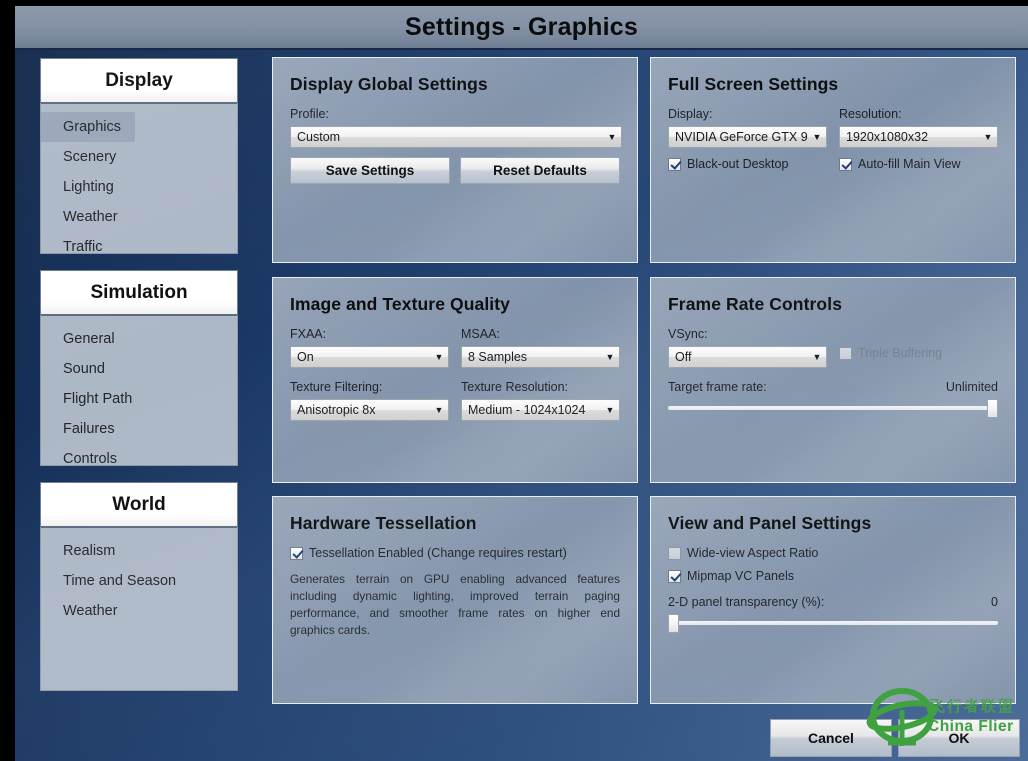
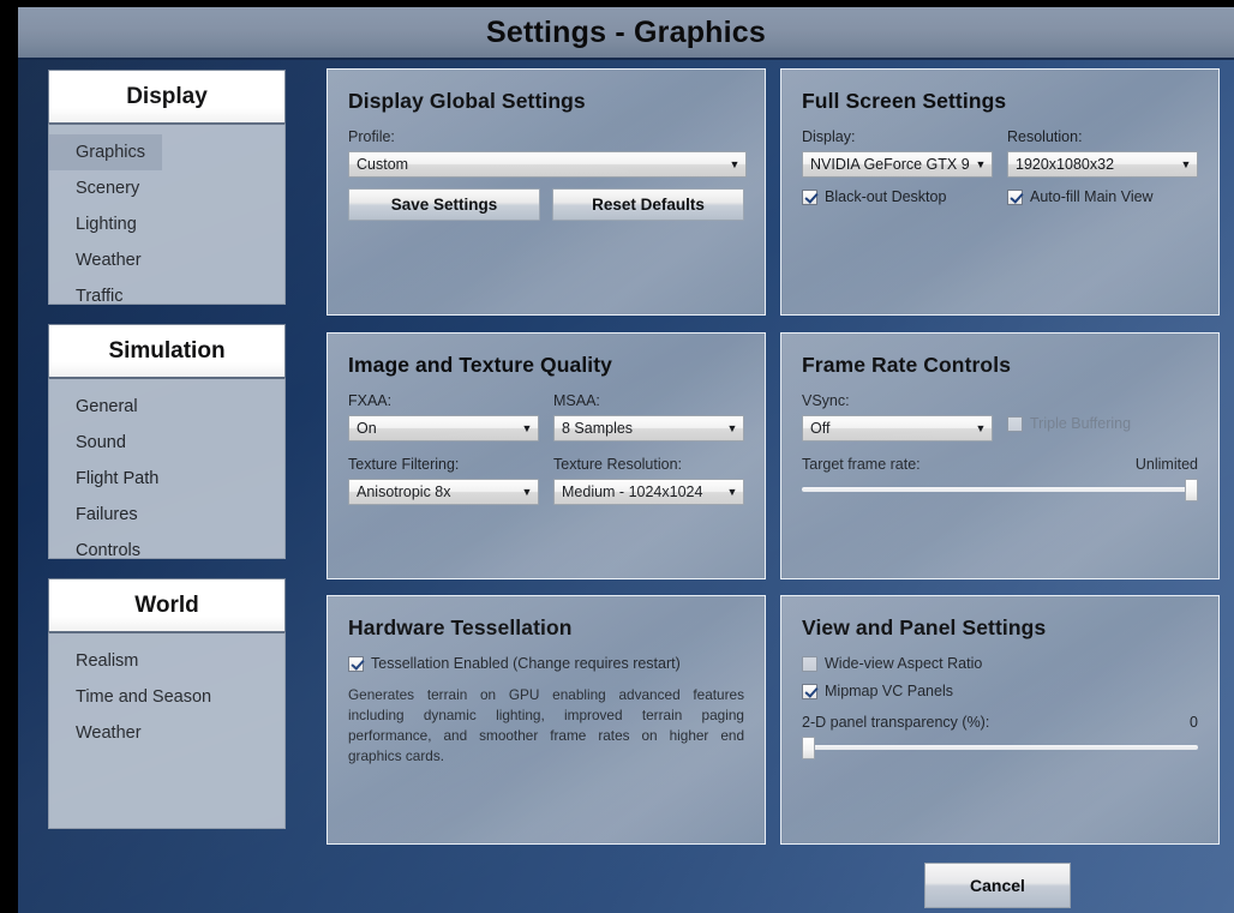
  Settings - Graphics
  Cancel
- OK
- 飞行者联盟
- China Flier
